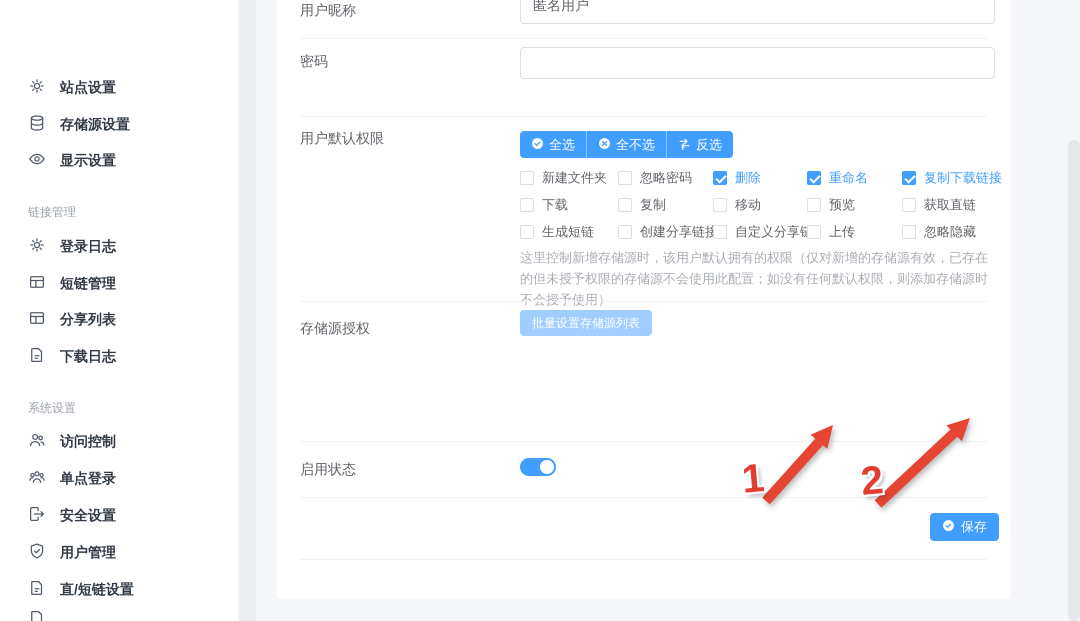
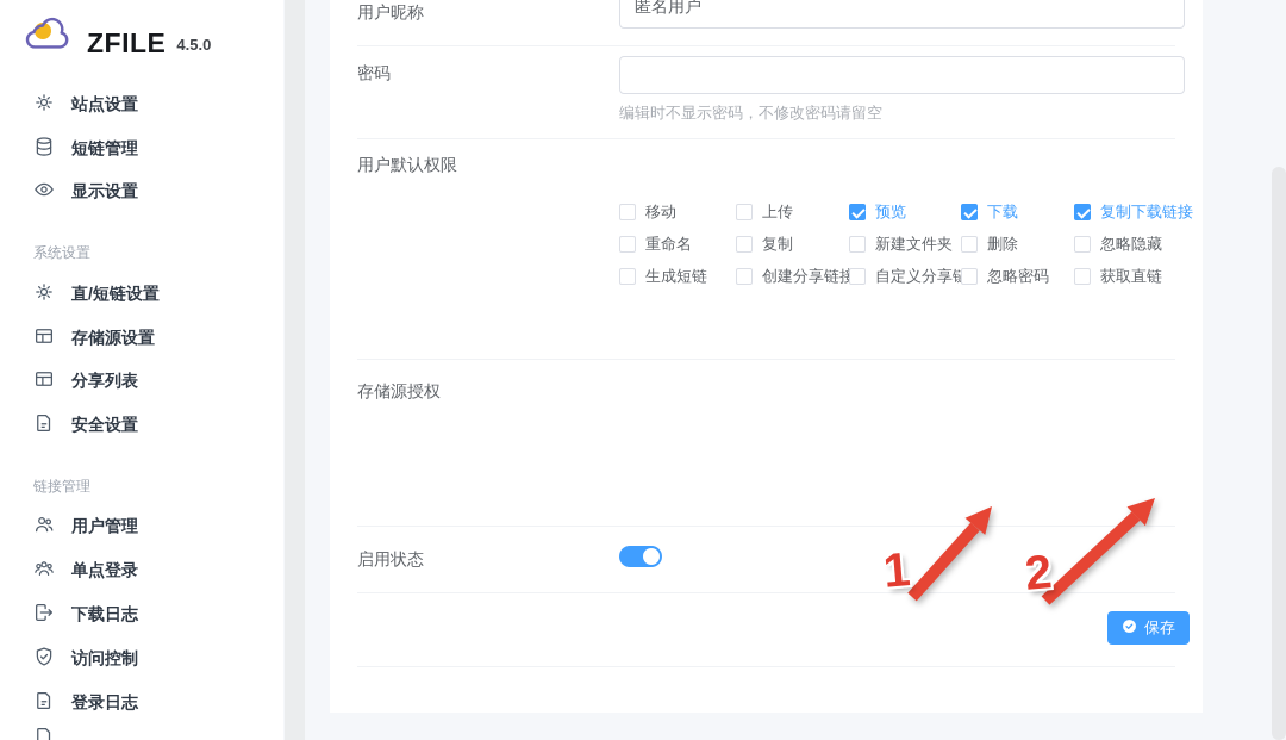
+ ZFILE
+ 4.5.0
  站点设置
- 存储源设置
+ 短链管理
  显示设置
- 链接管理
+ 系统设置
- 登录日志
+ 直/短链设置
- 短链管理
+ 存储源设置
  分享列表
- 下载日志
+ 安全设置
- 系统设置
+ 链接管理
- 访问控制
+ 用户管理
  单点登录
- 安全设置
+ 下载日志
- 用户管理
+ 访问控制
- 直/短链设置
+ 登录日志
  用户昵称
  匿名用户
  密码
+ 编辑时不显示密码，不修改密码请留空
  用户默认权限
- 全选
- 全不选
- 反选
- 新建文件夹
+ 移动
- 忽略密码
+ 上传
- 删除
+ 预览
- 重命名
+ 下载
  复制下载链接
- 下载
+ 重命名
  复制
- 移动
+ 新建文件夹
- 预览
+ 删除
- 获取直链
+ 忽略隐藏
  生成短链
  创建分享链接
  自定义分享
- 上传
+ 忽略密码
- 忽略隐藏
+ 获取直链
- 这里控制新增存储源时，该用户默认拥有的权限（仅对新增的存储源有效，已存在的但未授予权限的存储源不会使用此配置；如没有任何默认权限，则添加存储源时不会授予使用）
  存储源授权
- 批量设置存储源列表
  启用状态
  保存
